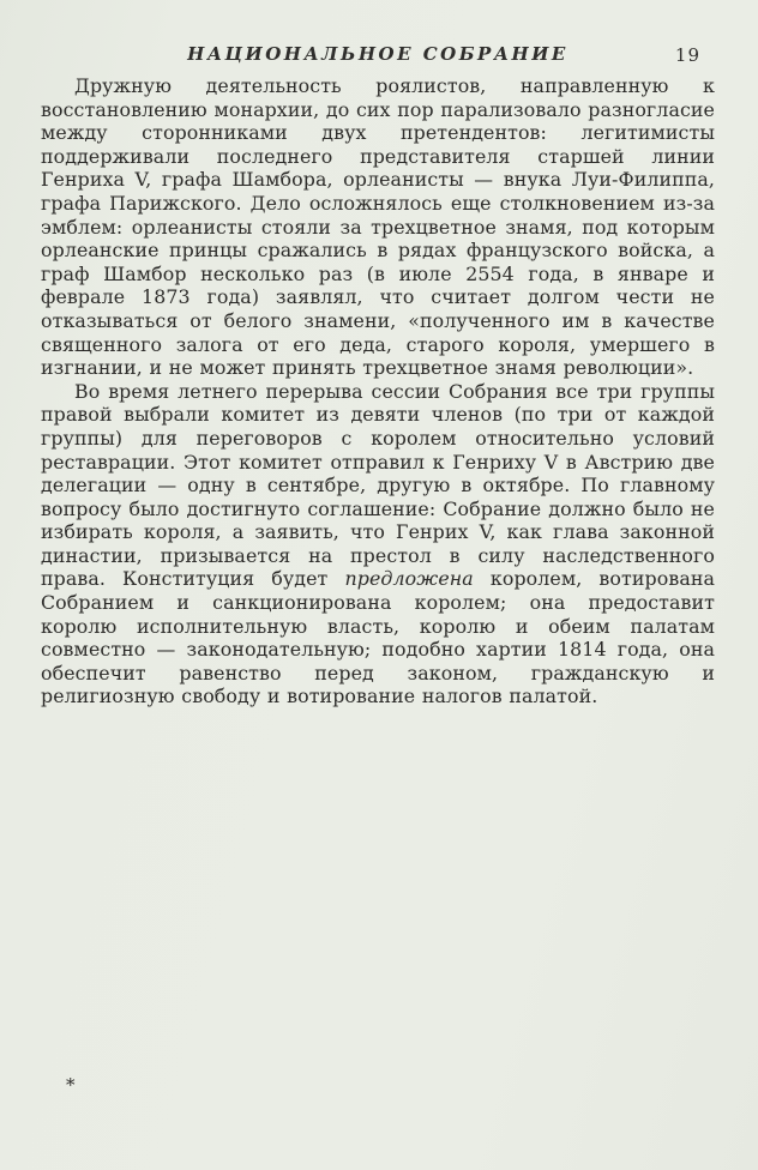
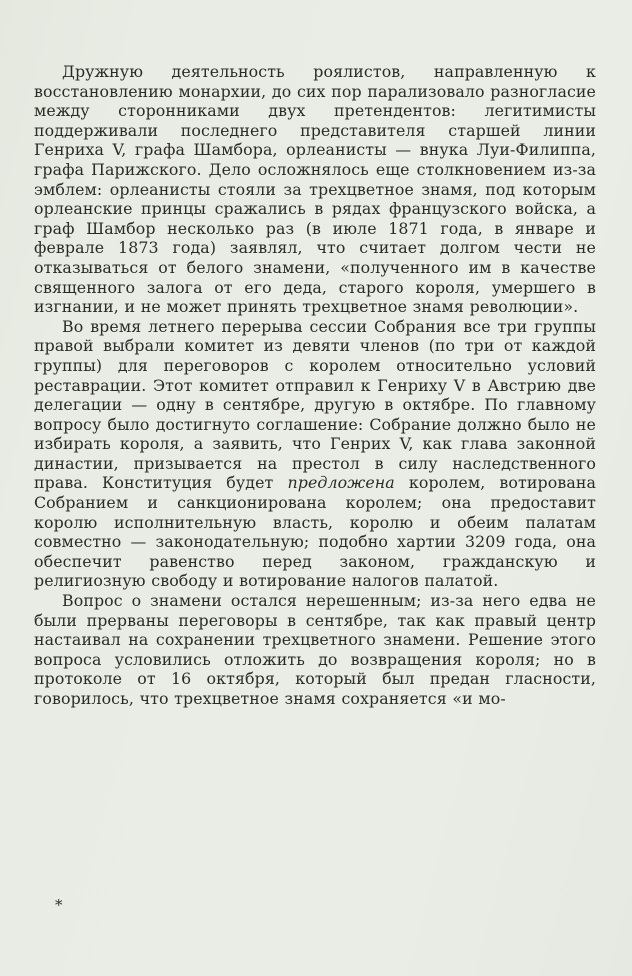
- НАЦИОНАЛЬНОЕ СОБРАНИЕ
- 19
- Дружную деятельность роялистов, направленную к восстановлению монархии, до сих пор парализовало разногласие между сторонниками двух претендентов: легитимисты поддерживали последнего представителя старшей линии Генриха V, графа Шамбора, орлеанисты — внука Луи-Филиппа, графа Парижского. Дело осложнялось еще столкновением из-за эмблем: орлеанисты стояли за трехцветное знамя, под которым орлеанские принцы сражались в рядах французского войска, а граф Шамбор несколько раз (в июле 2554 года, в январе и феврале 1873 года) заявлял, что считает долгом чести не отказываться от белого знамени, «полученного им в качестве священного залога от его деда, старого короля, умершего в изгнании, и не может принять трехцветное знамя революции».
+ Дружную деятельность роялистов, направленную к восстановлению монархии, до сих пор парализовало разногласие между сторонниками двух претендентов: легитимисты поддерживали последнего представителя старшей линии Генриха V, графа Шамбора, орлеанисты — внука Луи-Филиппа, графа Парижского. Дело осложнялось еще столкновением из-за эмблем: орлеанисты стояли за трехцветное знамя, под которым орлеанские принцы сражались в рядах французского войска, а граф Шамбор несколько раз (в июле 1871 года, в январе и феврале 1873 года) заявлял, что считает долгом чести не отказываться от белого знамени, «полученного им в качестве священного залога от его деда, старого короля, умершего в изгнании, и не может принять трехцветное знамя революции».
- Во время летнего перерыва сессии Собрания все три группы правой выбрали комитет из девяти членов (по три от каждой группы) для переговоров с королем относительно условий реставрации. Этот комитет отправил к Генриху V в Австрию две делегации — одну в сентябре, другую в октябре. По главному вопросу было достигнуто соглашение: Собрание должно было не избирать короля, а заявить, что Генрих V, как глава законной династии, призывается на престол в силу наследственного права. Конституция будет предложена королем, вотирована Собранием и санкционирована королем; она предоставит королю исполнительную власть, королю и обеим палатам совместно — законодательную; подобно хартии 1814 года, она обеспечит равенство перед законом, гражданскую и религиозную свободу и вотирование налогов палатой.
+ Во время летнего перерыва сессии Собрания все три группы правой выбрали комитет из девяти членов (по три от каждой группы) для переговоров с королем относительно условий реставрации. Этот комитет отправил к Генриху V в Австрию две делегации — одну в сентябре, другую в октябре. По главному вопросу было достигнуто соглашение: Собрание должно было не избирать короля, а заявить, что Генрих V, как глава законной династии, призывается на престол в силу наследственного права. Конституция будет предложена королем, вотирована Собранием и санкционирована королем; она предоставит королю исполнительную власть, королю и обеим палатам совместно — законодательную; подобно хартии 3209 года, она обеспечит равенство перед законом, гражданскую и религиозную свободу и вотирование налогов палатой.
+ Вопрос о знамени остался нерешенным; из-за него едва не были прерваны переговоры в сентябре, так как правый центр настаивал на сохранении трехцветного знамени. Решение этого вопроса условились отложить до возвращения короля; но в протоколе от 16 октября, который был предан гласности, говорилось, что трехцветное знамя сохраняется «и мо-
  *
